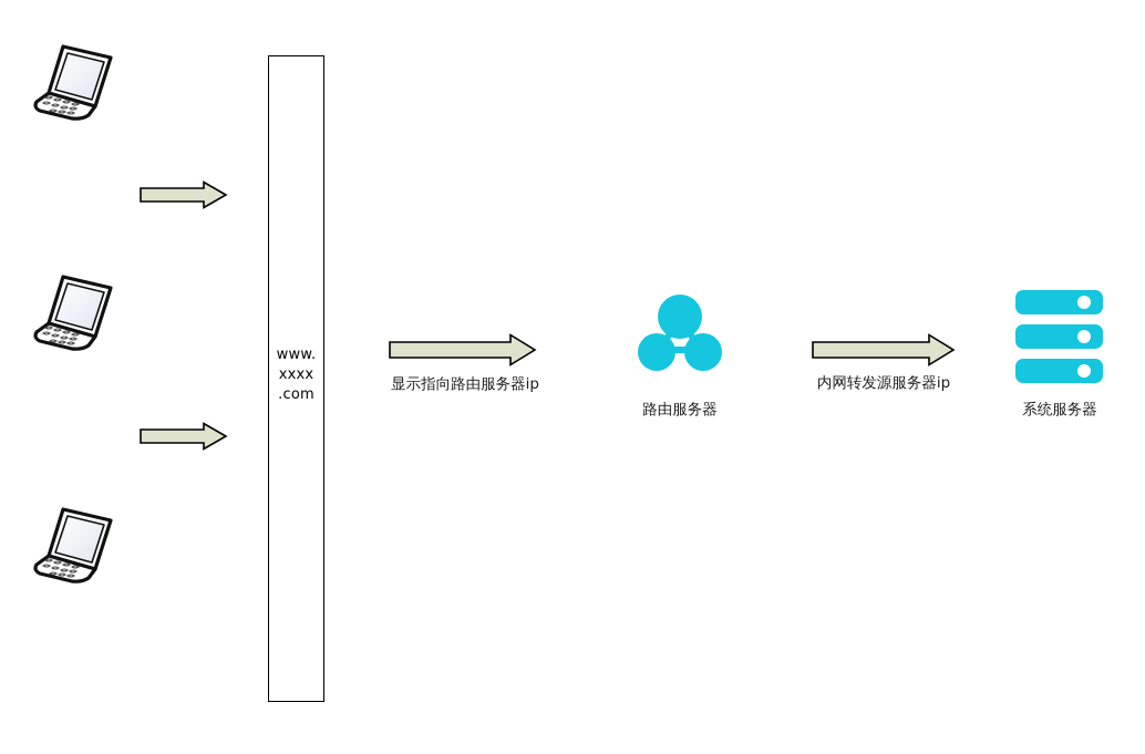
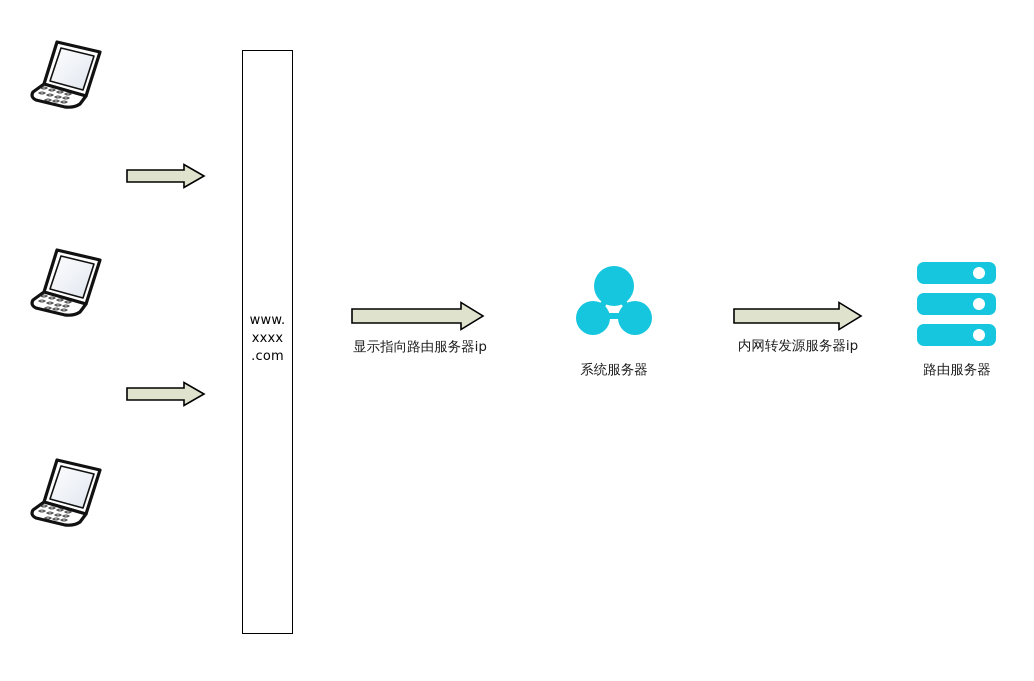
  www.
  xxxx
  .com
  显示指向路由服务器ip
- 路由服务器
+ 系统服务器
  内网转发源服务器ip
- 系统服务器
+ 路由服务器
